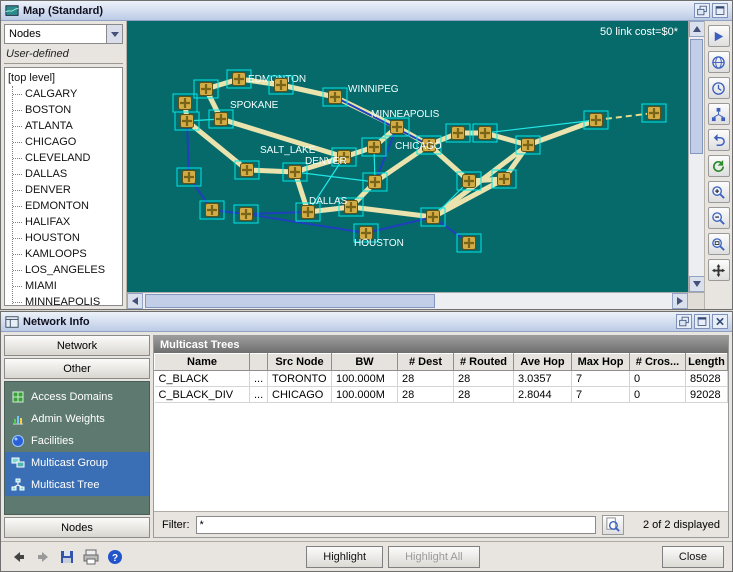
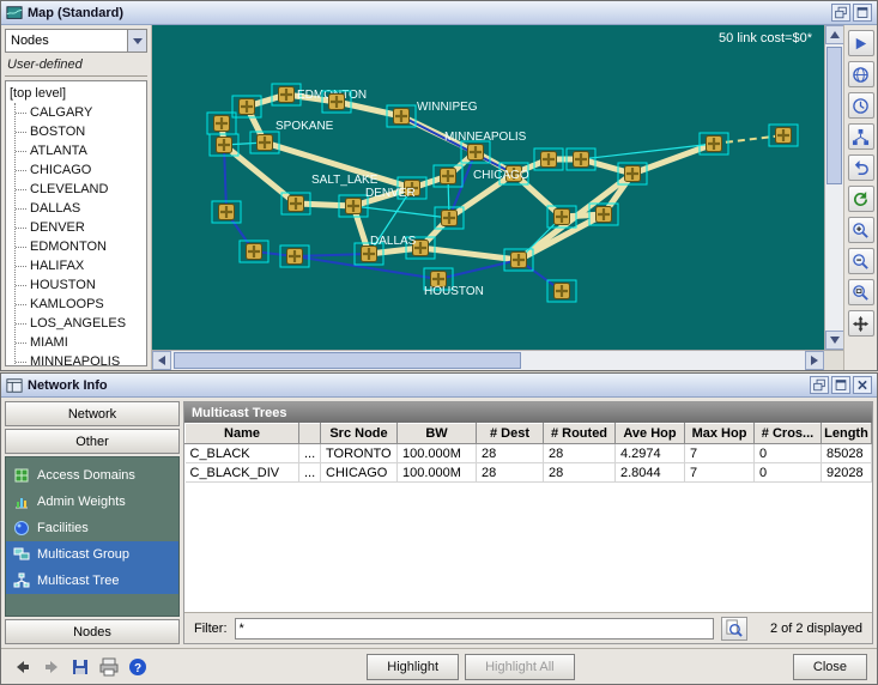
  Map (Standard)
  Nodes
  User-defined
  [top level]
  CALGARY
  BOSTON
  ATLANTA
  CHICAGO
  CLEVELAND
  DALLAS
  DENVER
  EDMONTON
  HALIFAX
  HOUSTON
  KAMLOOPS
  LOS_ANGELES
  MIAMI
  MINNEAPOLIS
  EDMOTON
  SPOKANE
  WINNIPEG
  MINNEAPOLIS
  CHICAGO
  SALT_LAKE
  DENVER
  DALLAS
  HOUSTON
  50 link cost=$0*
  Network Info
  Network
  Other
  Access Domains
  Admin Weights
  Facilities
  Multicast Group
  Multicast Tree
  Nodes
  Multicast Trees
  Name		Src Node	BW	# Dest	# Routed	Ave Hop	Max Hop	# Cros...	Length
- C_BLACK	...	TORONTO	100.000M	28	28	3.0357	7	0	85028
+ C_BLACK	...	TORONTO	100.000M	28	28	4.2974	7	0	85028
  C_BLACK_DIV	...	CHICAGO	100.000M	28	28	2.8044	7	0	92028
  Filter:
  *
  2 of 2 displayed
  ?
  Highlight
  Highlight All
  Close
